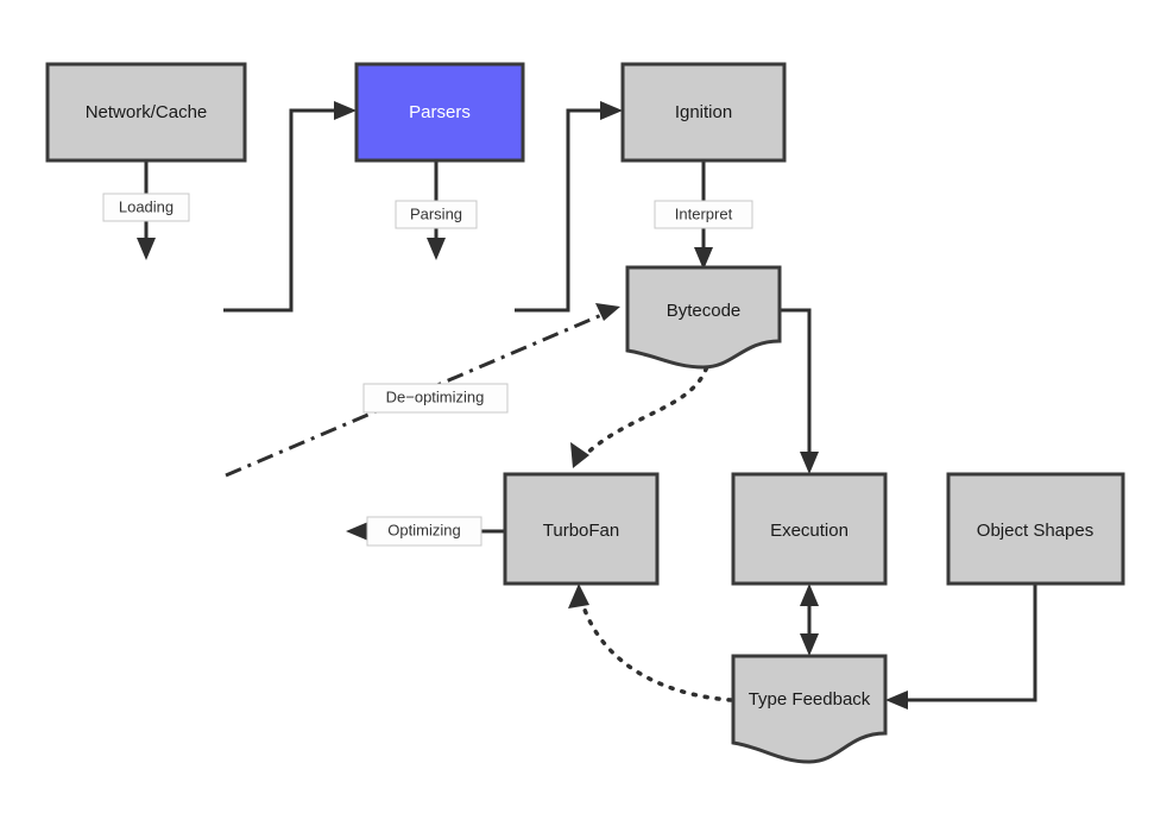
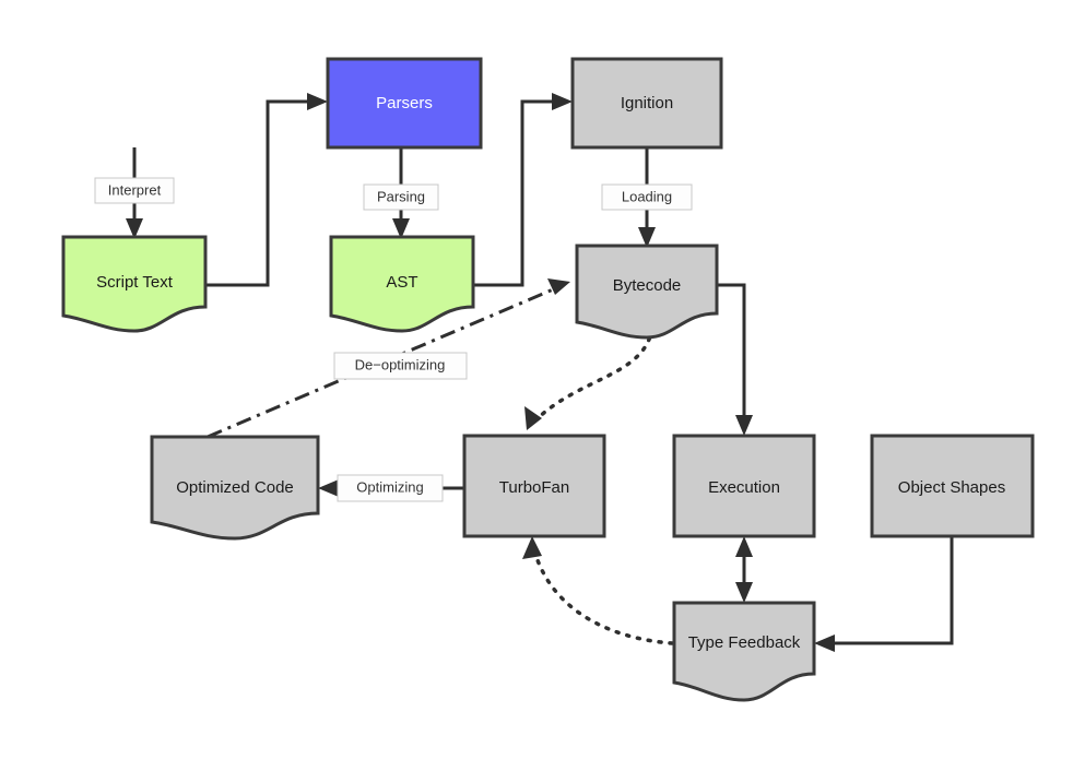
- Network/Cache
  Parsers
  Ignition
+ Script Text
+ AST
  Bytecode
+ Optimized Code
  TurboFan
  Execution
  Object Shapes
  Type Feedback
- Loading
+ Interpret
  Parsing
- Interpret
+ Loading
  Optimizing
  De−optimizing
